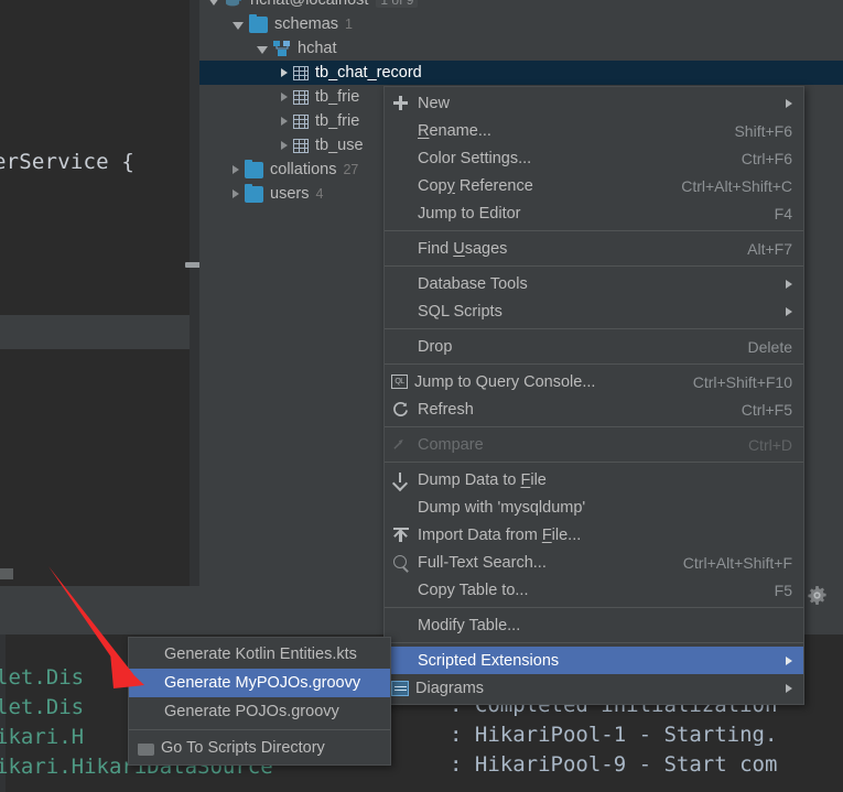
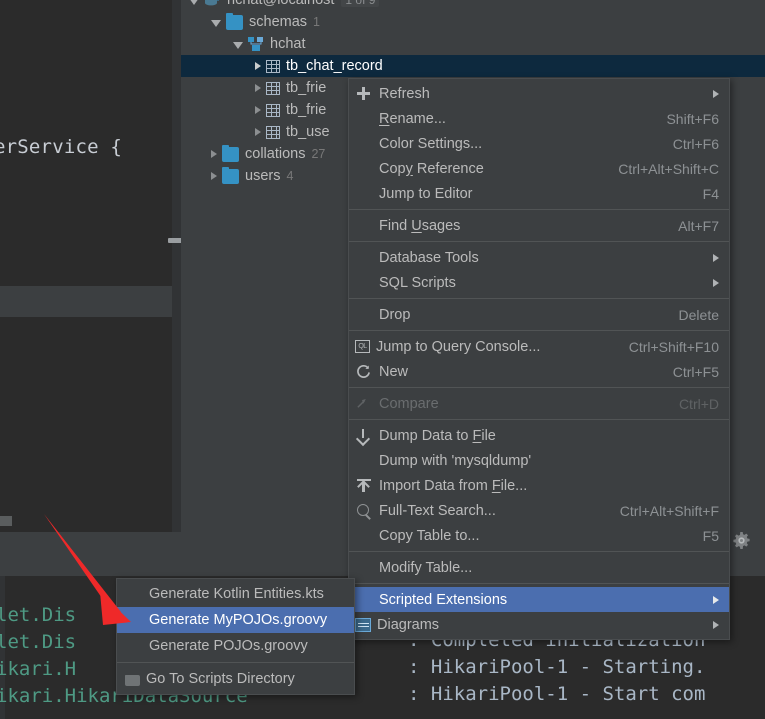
  rService {
  hchat@localhost
  1 of 9
  schemas
  1
  hchat
  tb_chat_record
  tb_frie
  tb_frie
  tb_use
  collations
  27
  users
  4
  let.Dis
  let.Dis
  ikari.H
  ikari.HikariDataSource
  : Completed initialization
  : HikariPool-1 - Starting.
- : HikariPool-9 - Start com
+ : HikariPool-1 - Start com
- New
+ Refresh
  Rename...
  Shift+F6
  Color Settings...
  Ctrl+F6
  Copy Reference
  Ctrl+Alt+Shift+C
  Jump to Editor
  F4
  Find Usages
  Alt+F7
  Database Tools
  SQL Scripts
  Drop
  Delete
  Jump to Query Console...
  Ctrl+Shift+F10
- Refresh
+ New
  Ctrl+F5
  Compare
  Ctrl+D
  Dump Data to File
  Dump with 'mysqldump'
  Import Data from File...
  Full-Text Search...
  Ctrl+Alt+Shift+F
  Copy Table to...
  F5
  Modify Table...
  Scripted Extensions
  Diagrams
  Generate Kotlin Entities.kts
  Generate MyPOJOs.groovy
  Generate POJOs.groovy
  Go To Scripts Directory
